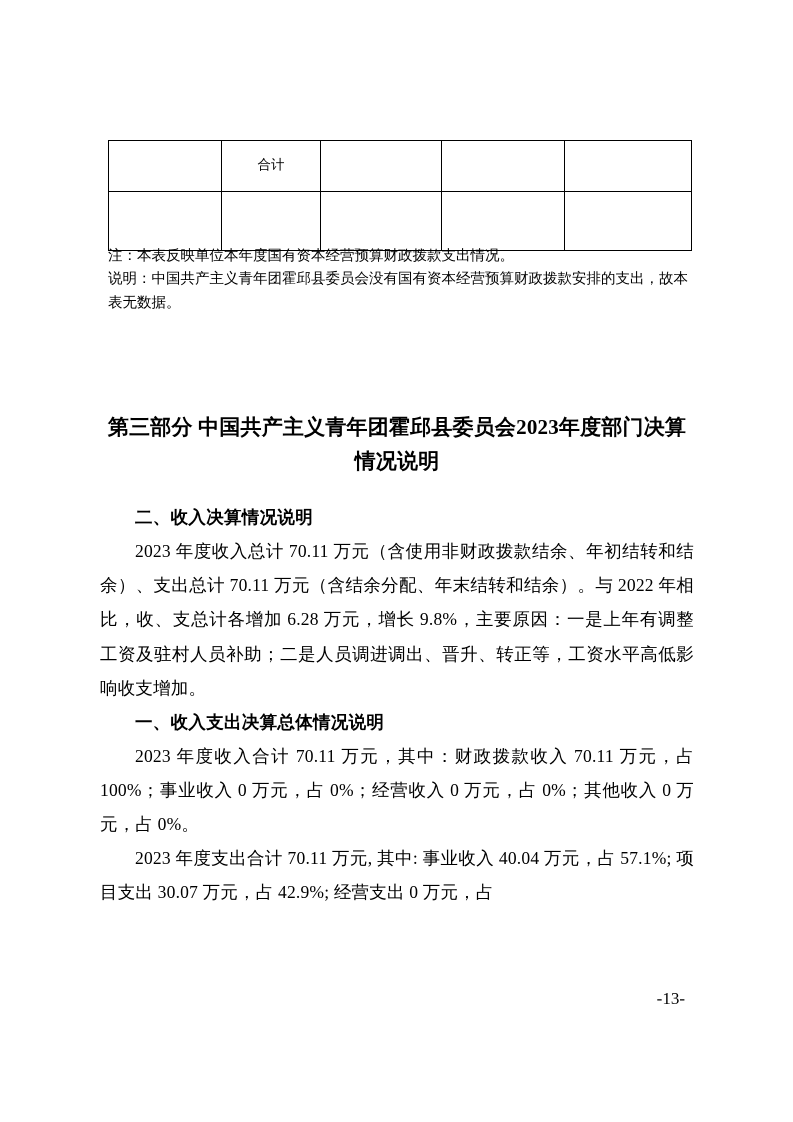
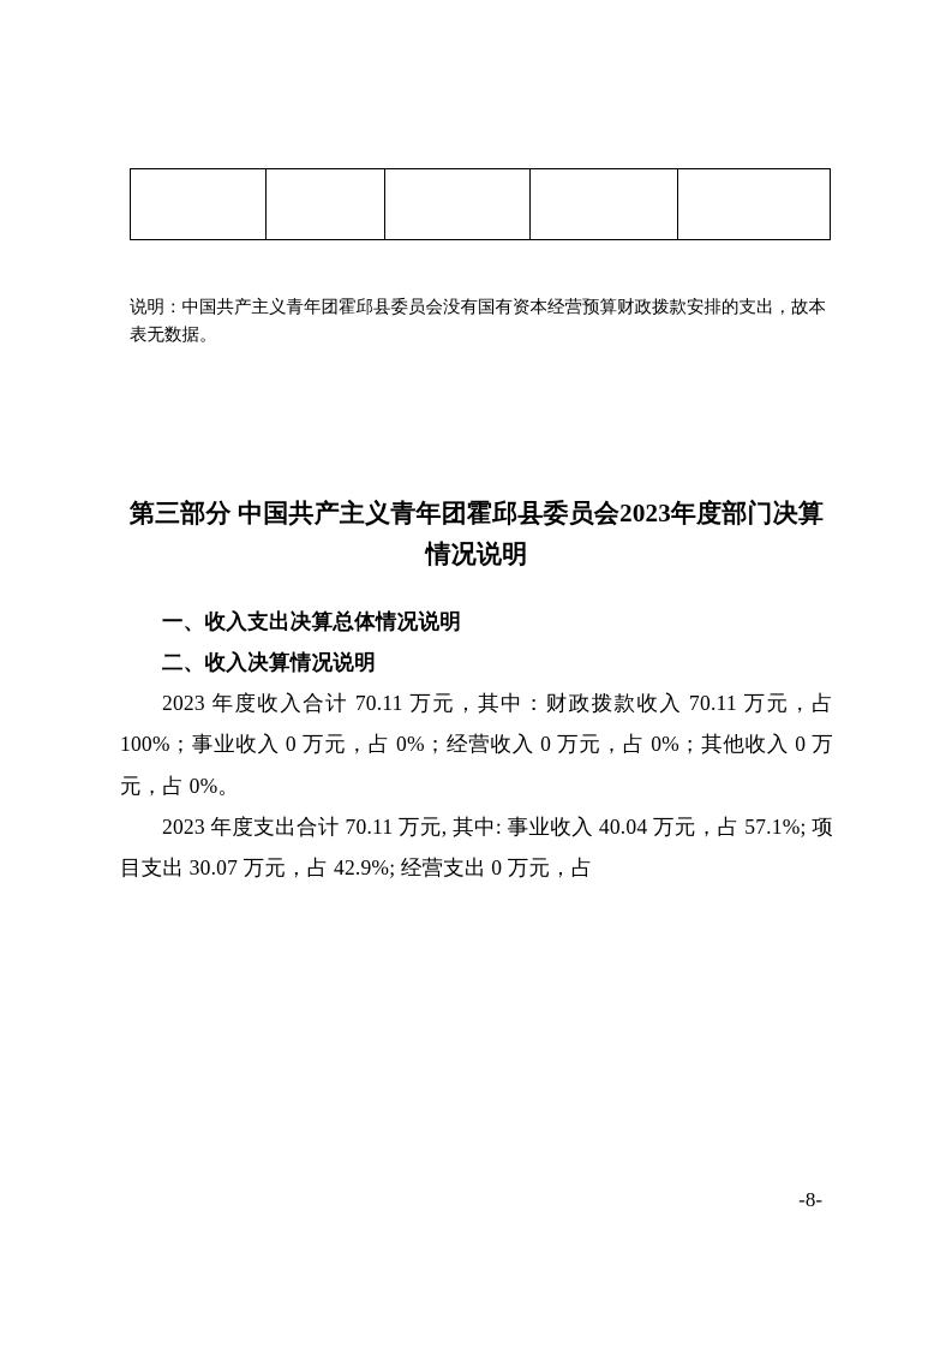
- 	合计
- 注：本表反映单位本年度国有资本经营预算财政拨款支出情况。
  说明：中国共产主义青年团霍邱县委员会没有国有资本经营预算财政拨款安排的支出，故本表无数据。
  第三部分 中国共产主义青年团霍邱县委员会2023年度部门决算情况说明
- 二、收入决算情况说明
+ 一、收入支出决算总体情况说明
- 2023 年度收入总计 70.11 万元（含使用非财政拨款结余、年初结转和结余）、支出总计 70.11 万元（含结余分配、年末结转和结余）。与 2022 年相比，收、支总计各增加 6.28 万元，增长 9.8%，主要原因：一是上年有调整工资及驻村人员补助；二是人员调进调出、晋升、转正等，工资水平高低影响收支增加。
- 一、收入支出决算总体情况说明
+ 二、收入决算情况说明
  2023 年度收入合计 70.11 万元，其中：财政拨款收入 70.11 万元，占 100%；事业收入 0 万元，占 0%；经营收入 0 万元，占 0%；其他收入 0 万元，占 0%。
  2023 年度支出合计 70.11 万元, 其中: 事业收入 40.04 万元，占 57.1%; 项目支出 30.07 万元，占 42.9%; 经营支出 0 万元，占
- -13-
+ -8-
